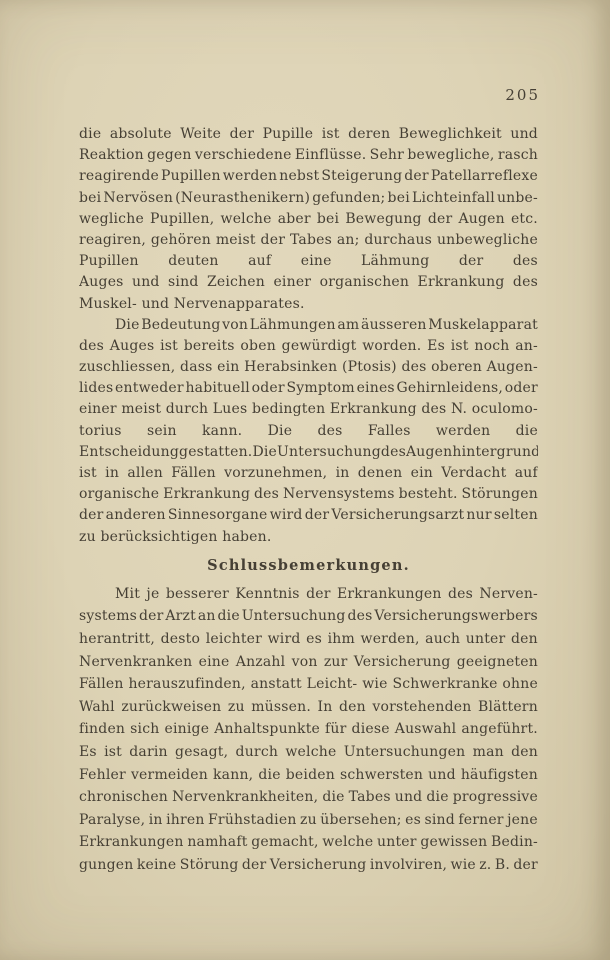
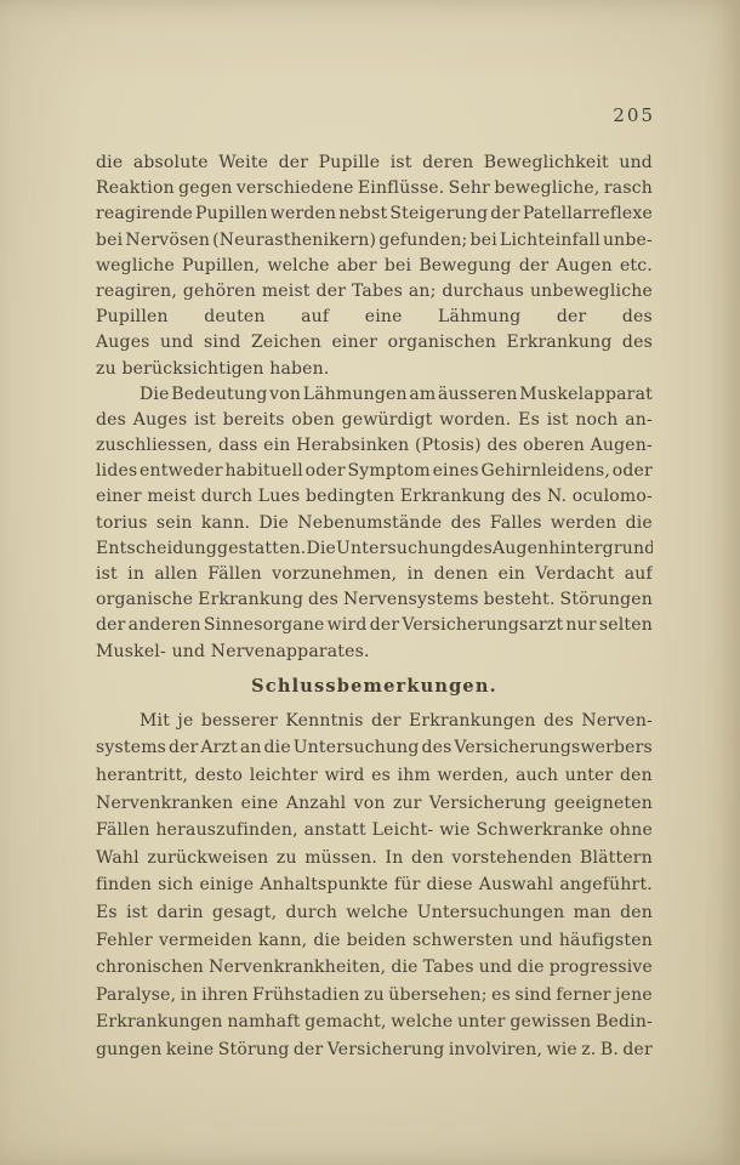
  205
  die
  absolute
  Weite
  der
  Pupille
  ist
  deren
  Beweglichkeit
  und
  Reaktion
  gegen
  verschiedene
  Einflüsse.
  Sehr
  bewegliche,
  rasch
  reagirende
  Pupillen
  werden
  nebst
  Steigerung
  der
  Patellarreflexe
  bei
  Nervösen
  (Neurasthenikern)
  gefunden;
  bei
  Lichteinfall
  unbe-
  wegliche
  Pupillen,
  welche
  aber
  bei
  Bewegung
  der
  Augen
  etc.
  reagiren,
  gehören
  meist
  der
  Tabes
  an;
  durchaus
  unbewegliche
  Pupillen
  deuten
  auf
  eine
  Lähmung
  der
  des
  Auges
  und
  sind
  Zeichen
  einer
  organischen
  Erkrankung
  des
- Muskel- und Nervenapparates.
+ zu berücksichtigen haben.
  Die
  Bedeutung
  von
  Lähmungen
  am
  äusseren
  Muskelapparat
  des
  Auges
  ist
  bereits
  oben
  gewürdigt
  worden.
  Es
  ist
  noch
  an-
  zuschliessen,
  dass
  ein
  Herabsinken
  (Ptosis)
  des
  oberen
  Augen-
  lides
  entweder
  habituell
  oder
  Symptom
  eines
  Gehirnleidens,
  oder
  einer
  meist
  durch
  Lues
  bedingten
  Erkrankung
  des
  N.
  oculomo-
  torius
  sein
  kann.
  Die
+ Nebenumstände
  des
  Falles
  werden
  die
  Entscheidung
  gestatten.
  Die
  Untersuchung
  des
  Augenhintergrund
  ist
  in
  allen
  Fällen
  vorzunehmen,
  in
  denen
  ein
  Verdacht
  auf
  organische
  Erkrankung
  des
  Nervensystems
  besteht.
  Störungen
  der
  anderen
  Sinnesorgane
  wird
  der
  Versicherungsarzt
  nur
  selten
- zu berücksichtigen haben.
+ Muskel- und Nervenapparates.
  Schlussbemerkungen.
  Mit
  je
  besserer
  Kenntnis
  der
  Erkrankungen
  des
  Nerven-
  systems
  der
  Arzt
  an
  die
  Untersuchung
  des
  Versicherungswerbers
  herantritt,
  desto
  leichter
  wird
  es
  ihm
  werden,
  auch
  unter
  den
  Nervenkranken
  eine
  Anzahl
  von
  zur
  Versicherung
  geeigneten
  Fällen
  herauszufinden,
  anstatt
  Leicht-
  wie
  Schwerkranke
  ohne
  Wahl
  zurückweisen
  zu
  müssen.
  In
  den
  vorstehenden
  Blättern
  finden
  sich
  einige
  Anhaltspunkte
  für
  diese
  Auswahl
  angeführt.
  Es
  ist
  darin
  gesagt,
  durch
  welche
  Untersuchungen
  man
  den
  Fehler
  vermeiden
  kann,
  die
  beiden
  schwersten
  und
  häufigsten
  chronischen
  Nervenkrankheiten,
  die
  Tabes
  und
  die
  progressive
  Paralyse,
  in
  ihren
  Frühstadien
  zu
  übersehen;
  es
  sind
  ferner
  jene
  Erkrankungen
  namhaft
  gemacht,
  welche
  unter
  gewissen
  Bedin-
  gungen
  keine
  Störung
  der
  Versicherung
  involviren,
  wie
  z.
  B.
  der
